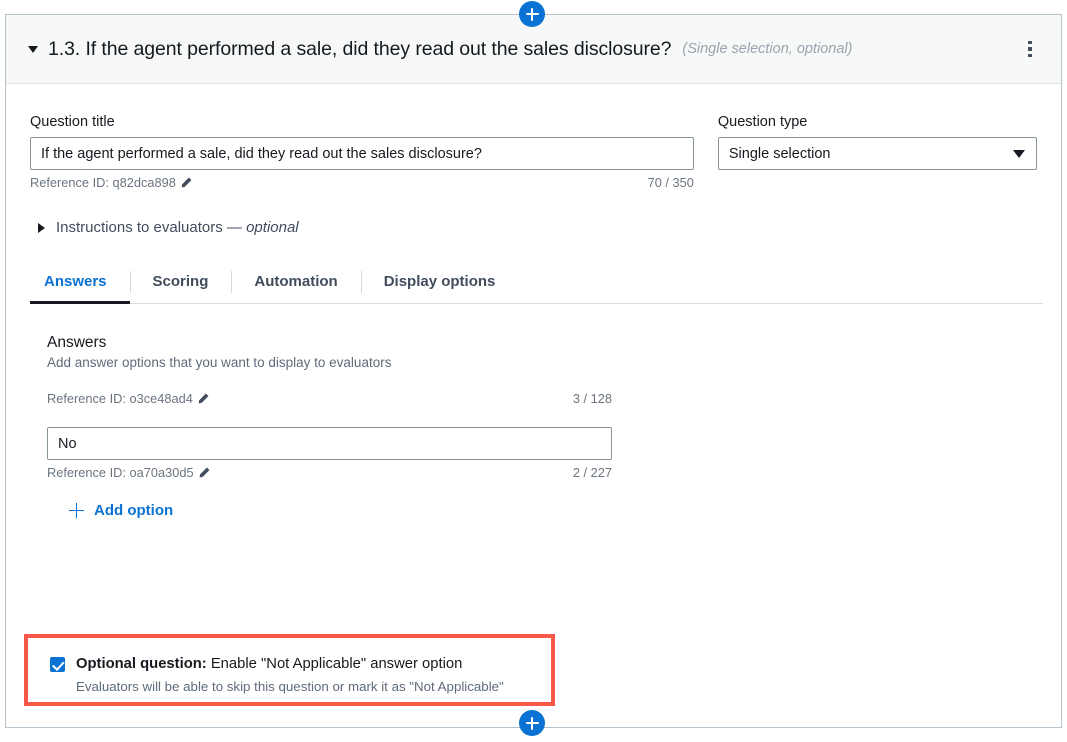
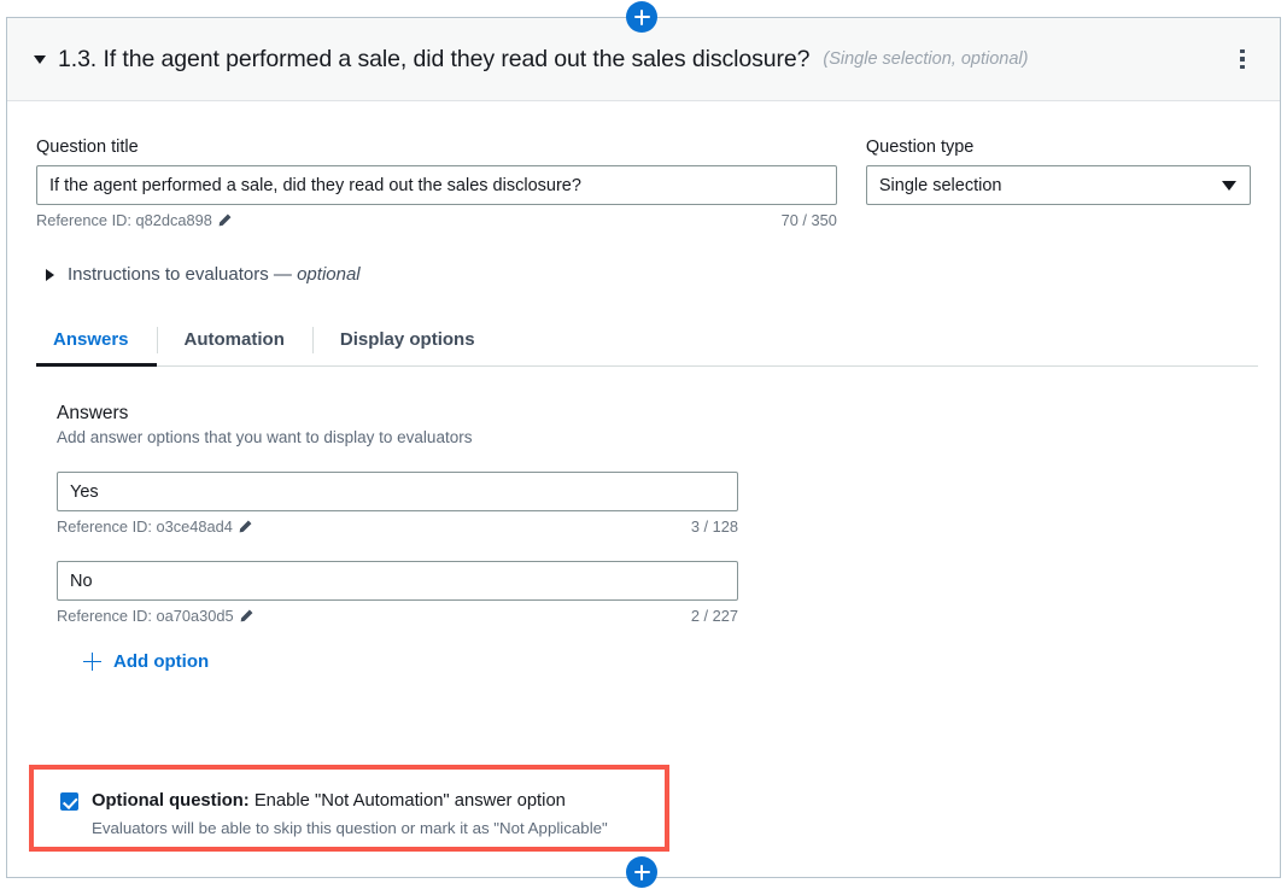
  1.3. If the agent performed a sale, did they read out the sales disclosure?
  (Single selection, optional)
  Question title
  If the agent performed a sale, did they read out the sales disclosure?
  Reference ID: q82dca898
  70 / 350
  Question type
  Single selection
  Instructions to evaluators — optional
  Answers
- Scoring
  Automation
  Display options
  Answers
  Add answer options that you want to display to evaluators
+ Yes
  Reference ID: o3ce48ad4
  3 / 128
  No
  Reference ID: oa70a30d5
  2 / 227
  Add option
- Optional question: Enable "Not Applicable" answer option
+ Optional question: Enable "Not Automation" answer option
  Evaluators will be able to skip this question or mark it as "Not Applicable"
